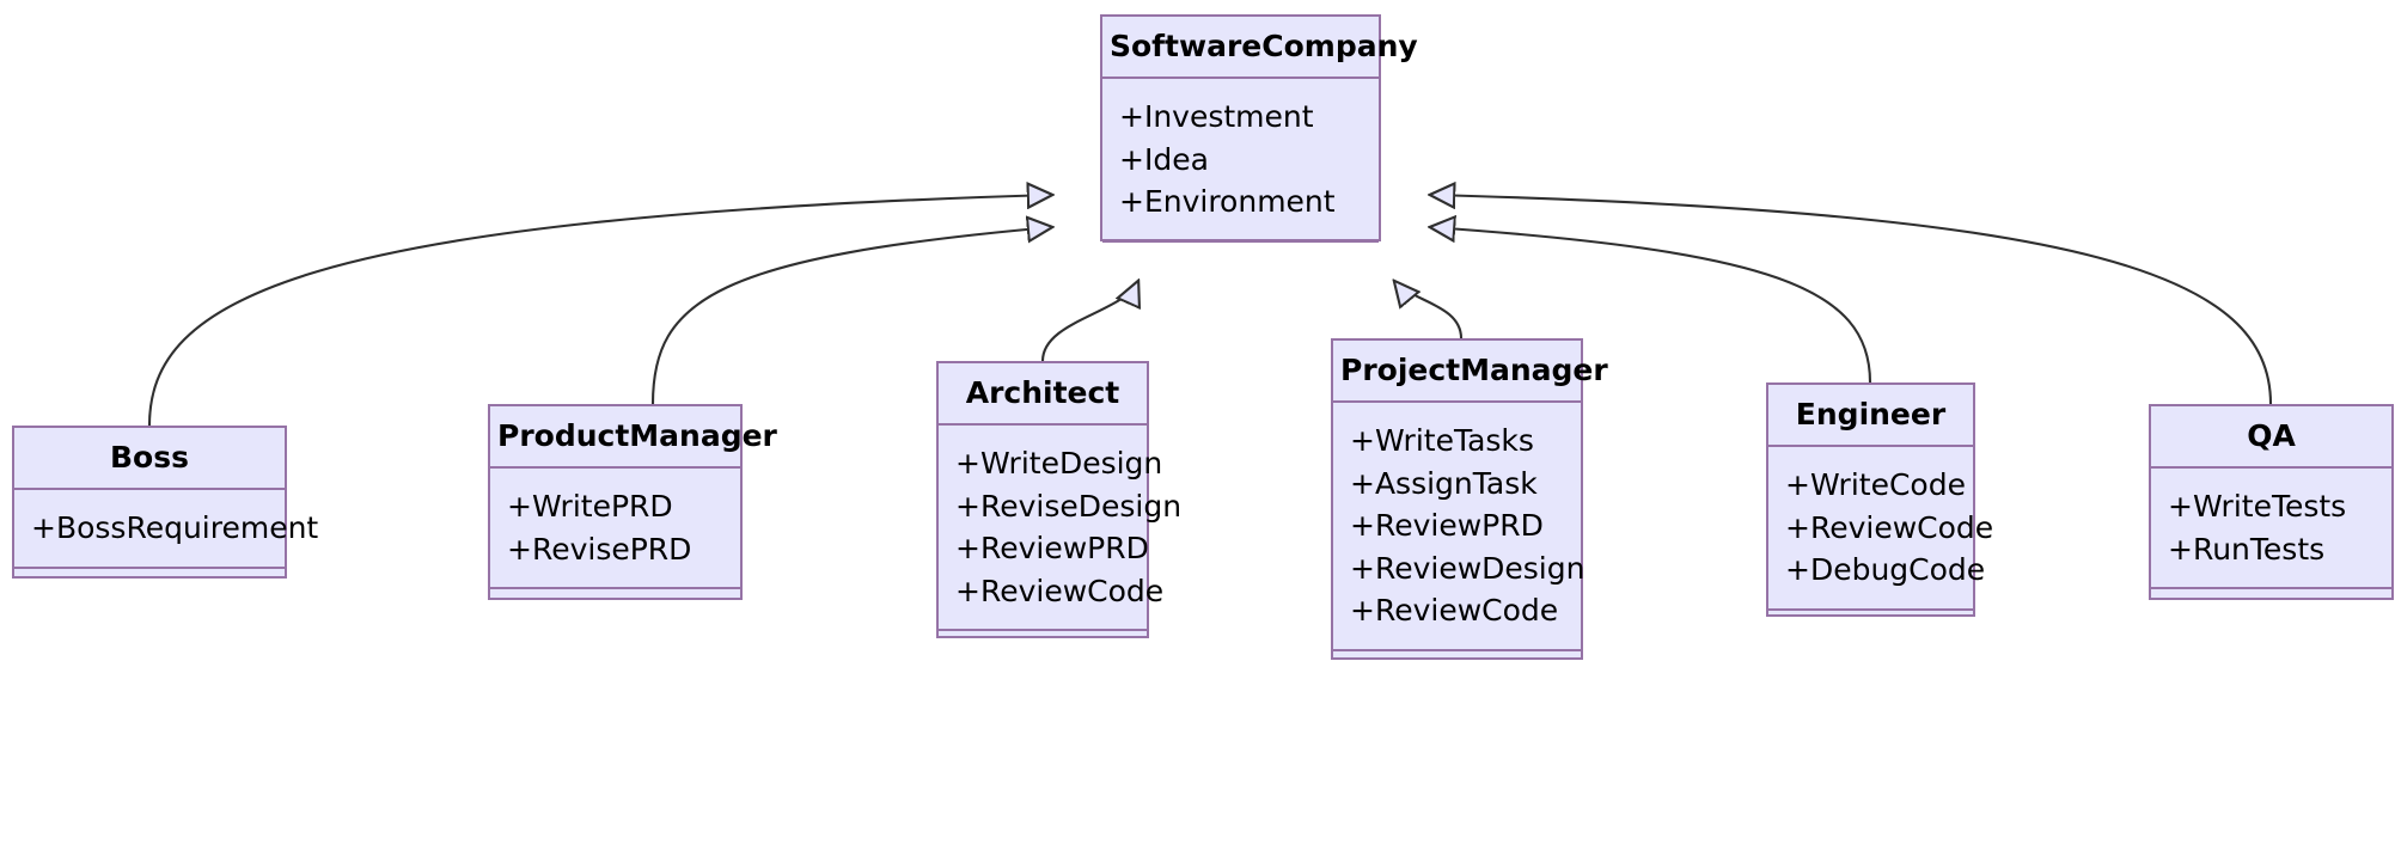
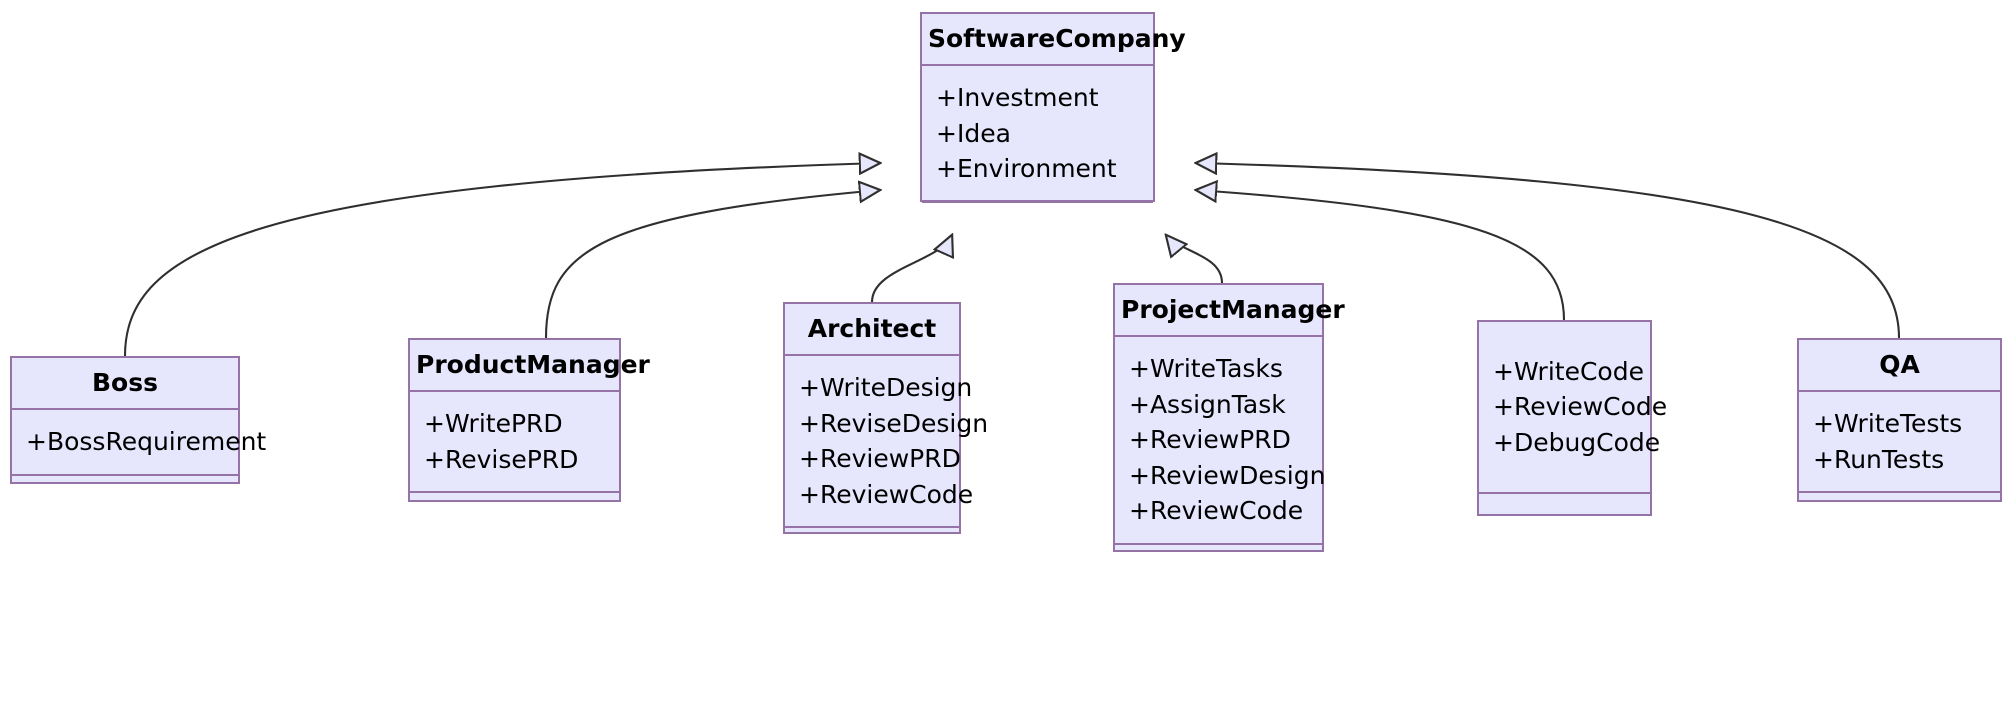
  SoftwareCompany
  +Investment
  +Idea
  +Environment
  Boss
  +BossRequirement
  ProductManager
  +WritePRD
  +RevisePRD
  Architect
  +WriteDesign
  +ReviseDesign
  +ReviewPRD
  +ReviewCode
  ProjectManager
  +WriteTasks
  +AssignTask
  +ReviewPRD
  +ReviewDesign
  +ReviewCode
- Engineer
  +WriteCode
  +ReviewCode
  +DebugCode
  QA
  +WriteTests
  +RunTests
